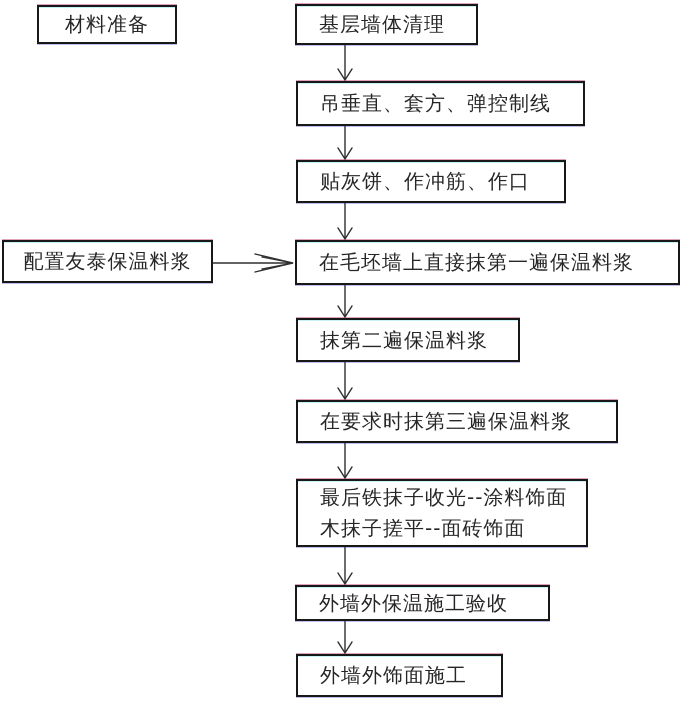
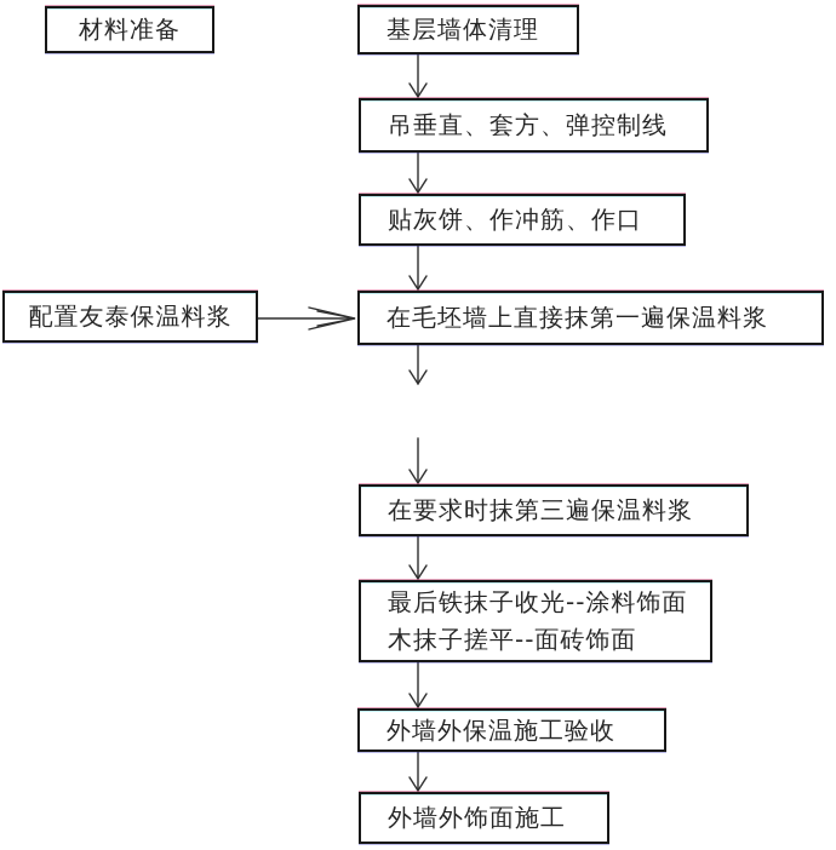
  材料准备
  基层墙体清理
  吊垂直、套方、弹控制线
  贴灰饼、作冲筋、作口
  配置友泰保温料浆
  在毛坯墙上直接抹第一遍保温料浆
- 抹第二遍保温料浆
  在要求时抹第三遍保温料浆
  最后铁抹子收光--涂料饰面
  木抹子搓平--面砖饰面
  外墙外保温施工验收
  外墙外饰面施工
